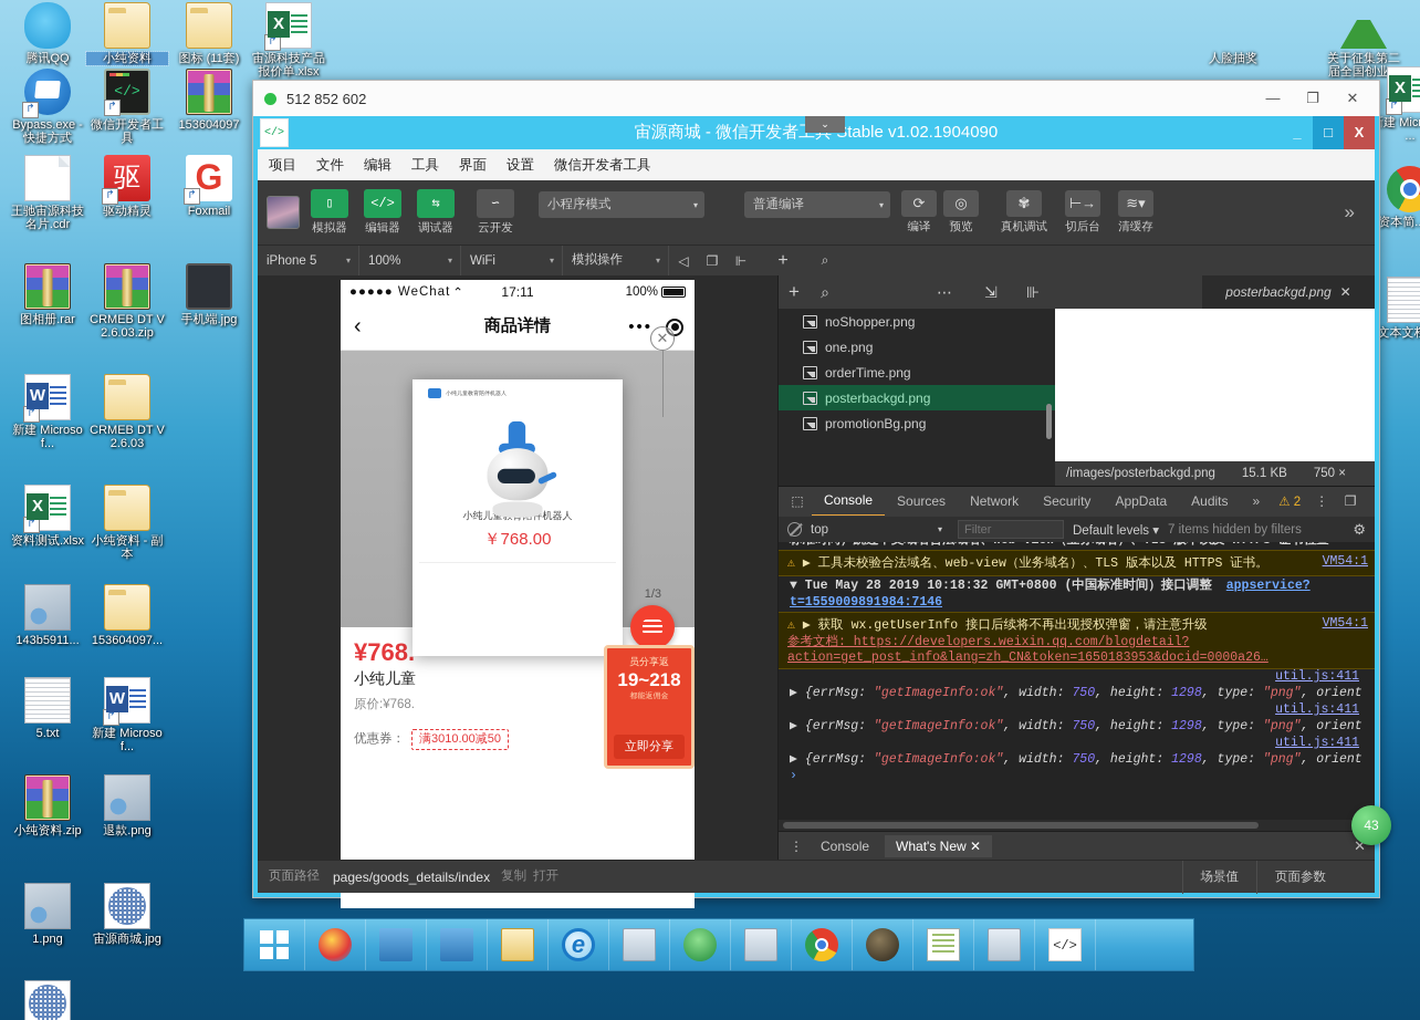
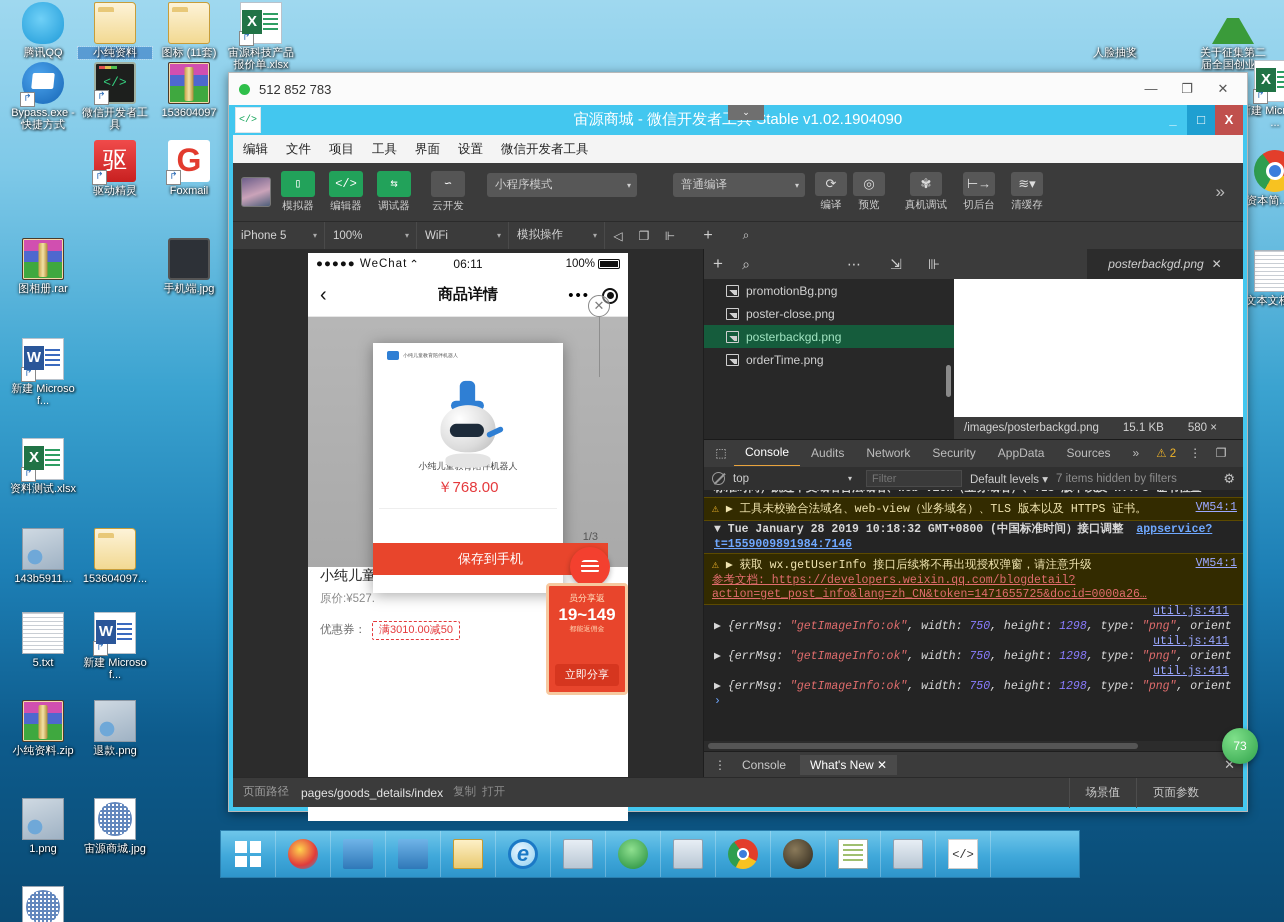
  腾讯QQ
  小纯资料
  图标 (11套)
  宙源科技产品报价单.xlsx
  Bypass.exe - 快捷方式
  微信开发者工具
  153604097
- 王驰宙源科技名片.cdr
  驱动精灵
  Foxmail
  图相册.rar
- CRMEB DT V2.6.03.zip
  手机端.jpg
  新建 Microsof...
- CRMEB DT V2.6.03
  资料测试.xlsx
- 小纯资料 - 副本
  143b5911...
  153604097...
  5.txt
  新建 Microsof...
  小纯资料.zip
  退款.png
  1.png
  宙源商城.jpg
  人脸抽奖
  关于征集第二届全国创业
- 512 852 602
+ 512 852 783
  —
  ❐
  ✕
  </>
  宙源商城 - 微信开发者table v1.02.1904090
  ⌄
  _
  □
  X
- 项目
+ 编辑
  文件
- 编辑
+ 项目
  工具
  界面
  设置
  微信开发者工具
  ▯
  模拟器
  </>
  编辑器
  ⇆
  调试器
  ∽
  云开发
  小程序模式
  ▾
  普通编译
  ▾
  ⟳
  编译
  ◎
  预览
  ✾
  真机调试
  ⊢→
  切后台
  ≋▾
  清缓存
  »
  iPhone 5
  ▾
  100%
  ▾
  WiFi
  ▾
  模拟操作
  ▾
  ◁
  ❐
  ⊩
  +
  ⌕
  ●●●●● WeChat
  ⌃
- 17:11
+ 06:11
  100%
  ‹
  商品详情
  •••
  ✕
- ¥768.
  小纯儿童
- 原价:¥768.
+ 原价:¥527.
  优惠券：
  满3010.00减50
  ￥768.00
+ 保存到手机
  1/3
  员分享返
- 19~218
+ 19~149
  立即分享
  +
  ⌕
  ⋯
  ⇲
  ⊪
  posterbackgd.png
  ✕
- noShopper.png
- one.png
- orderTime.png
+ promotionBg.png
+ poster-close.png
  posterbackgd.png
- promotionBg.png
+ orderTime.png
  /images/posterbackgd.png
  15.1 KB
- 750 ×
+ 580 ×
  ⬚
  Console
- Sources
+ Audits
  Network
  Security
  AppData
- Audits
+ Sources
  »
  ⚠ 2
  ⋮
  ❐
  top
  ▾
  Filter
  Default levels ▾
  7 items hidden by filters
  ⚙
  VM54:1
  ⚠ ▶ 工具未校验合法域名、web-view（业务域名）、TLS 版本以及 HTTPS 证书。
- ▼ Tue May 28 2019 10:18:32 GMT+0800 (中国标准时间）接口调整 appservice?t=1559009891984:7146
+ ▼ Tue January 28 2019 10:18:32 GMT+0800 (中国标准时间）接口调整 appservice?t=1559009891984:7146
  VM54:1
  ⚠ ▶ 获取 wx.getUserInfo 接口后续将不再出现授权弹窗，请注意升级
- 参考文档: https://developers.weixin.qq.com/blogdetail?action=get_post_info&lang=zh_CN&token=1650183953&docid=0000a26…
+ 参考文档: https://developers.weixin.qq.com/blogdetail?action=get_post_info&lang=zh_CN&token=1471655725&docid=0000a26…
  util.js:411
  ▶ {errMsg: "getImageInfo:ok", width: 750, height: 1298, type: "png", orient
  util.js:411
  ▶ {errMsg: "getImageInfo:ok", width: 750, height: 1298, type: "png", orient
  util.js:411
  ▶ {errMsg: "getImageInfo:ok", width: 750, height: 1298, type: "png", orient
  ›
  ⋮
  Console
  What's New ✕
  ✕
  页面路径
  pages/goods_details/index
  复制
  打开
  场景值
  页面参数
- 43
+ 73
